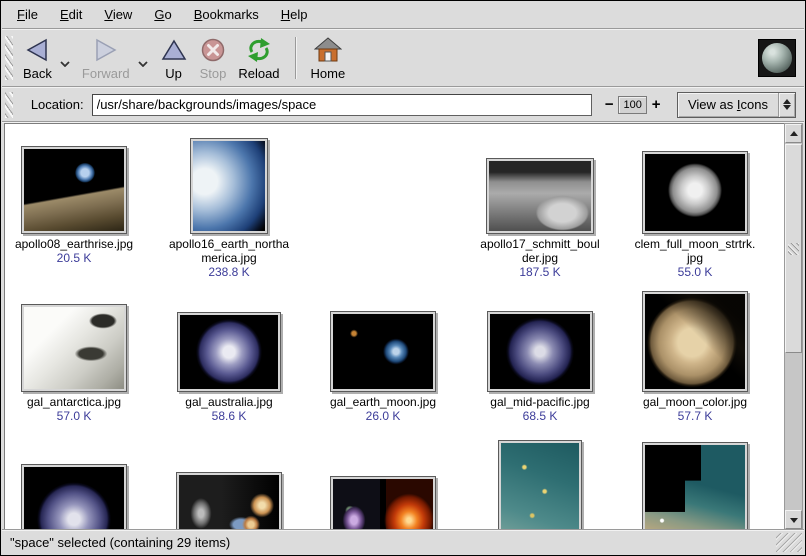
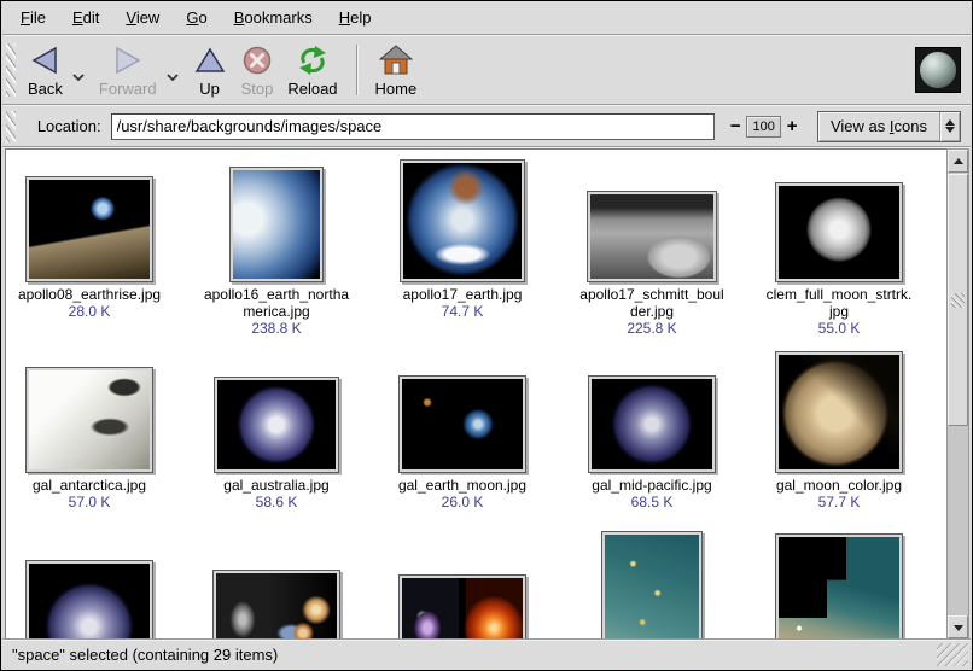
  File
  Edit
  View
  Go
  Bookmarks
  Help
  Back
  Forward
  Up
  Stop
  Reload
  Home
  Location:
  /usr/share/backgrounds/images/space
  −
  100
  +
  View as Icons
  apollo08_earthrise.jpg
- 20.5 K
+ 28.0 K
  apollo16_earth_northa
  merica.jpg
  238.8 K
+ apollo17_earth.jpg
+ 74.7 K
  apollo17_schmitt_boul
  der.jpg
- 187.5 K
+ 225.8 K
  clem_full_moon_strtrk.
  jpg
  55.0 K
  gal_antarctica.jpg
  57.0 K
  gal_australia.jpg
  58.6 K
  gal_earth_moon.jpg
  26.0 K
  gal_mid-pacific.jpg
  68.5 K
  gal_moon_color.jpg
  57.7 K
  "space" selected (containing 29 items)
